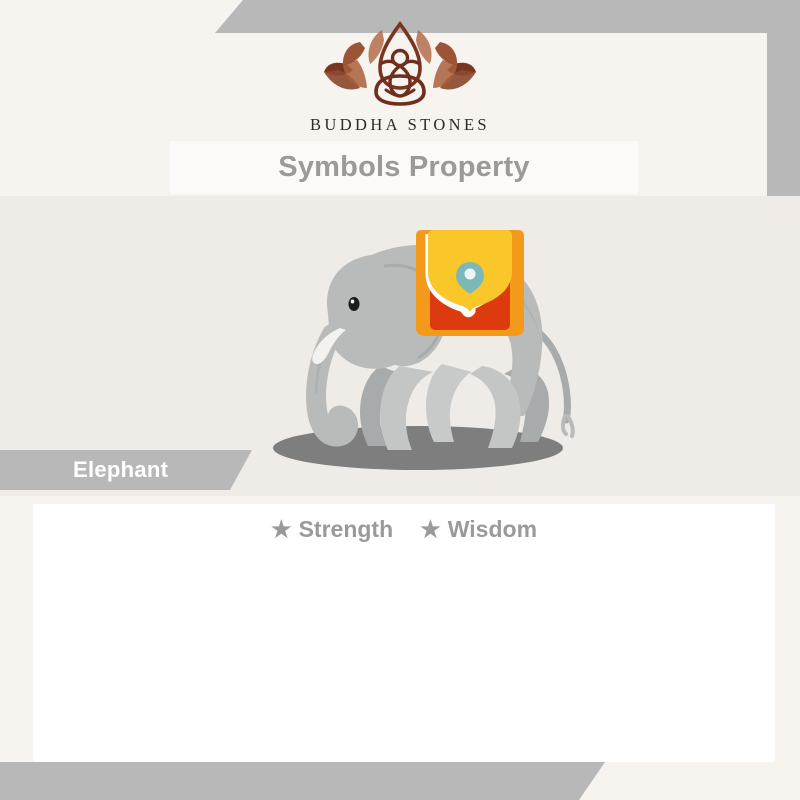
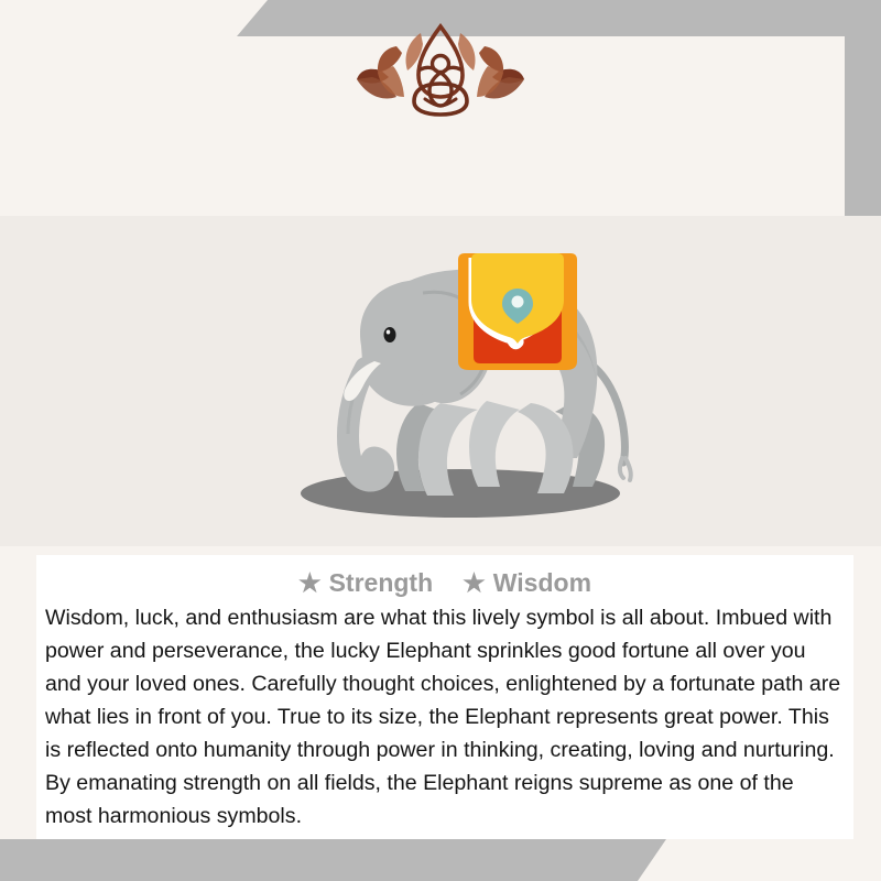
- BUDDHA STONES
- Symbols Property
- Elephant
  ★
  Strength
  ★
  Wisdom
+ Wisdom, luck, and enthusiasm are what this lively symbol is all about. Imbued with power and perseverance, the lucky Elephant sprinkles good fortune all over you and your loved ones. Carefully thought choices, enlightened by a fortunate path are what lies in front of you. True to its size, the Elephant represents great power. This is reflected onto humanity through power in thinking, creating, loving and nurturing. By emanating strength on all fields, the Elephant reigns supreme as one of the most harmonious symbols.
